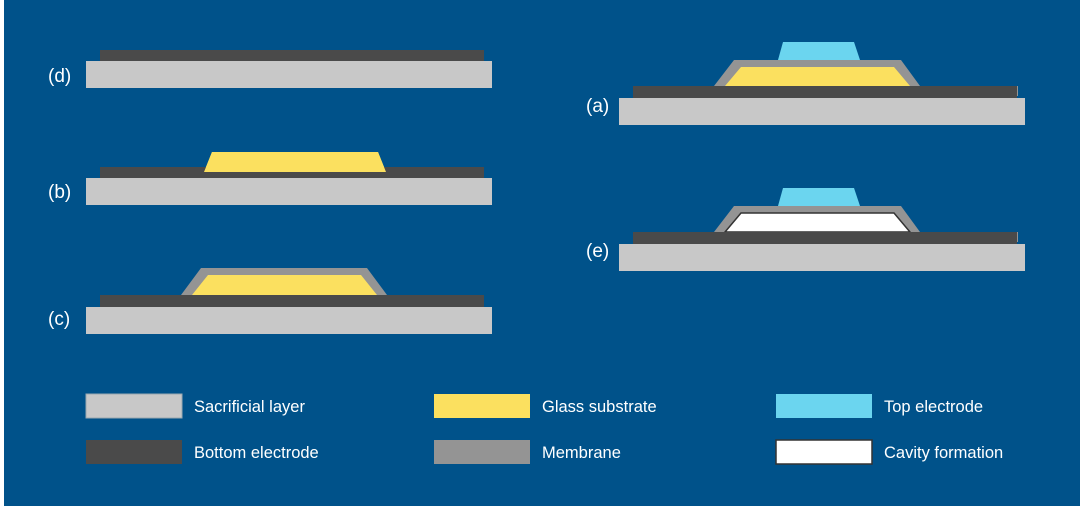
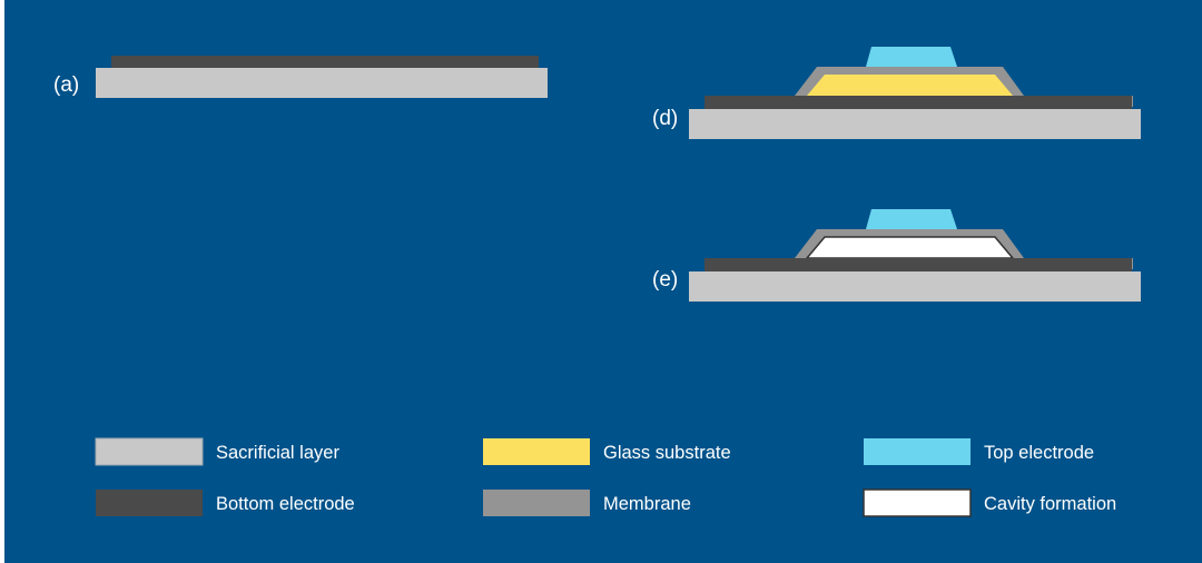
- (d)
+ (a)
- (b)
- (c)
- (a)
+ (d)
  (e)
  Sacrificial layer
  Bottom electrode
  Glass substrate
  Membrane
  Top electrode
  Cavity formation
